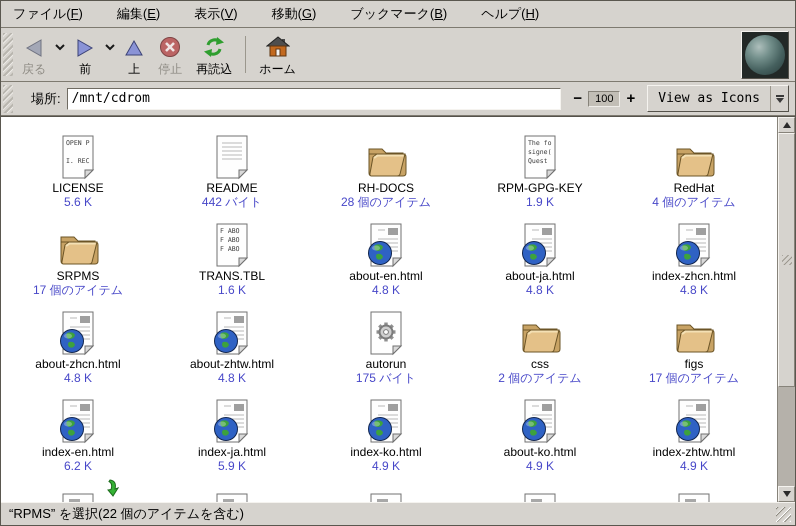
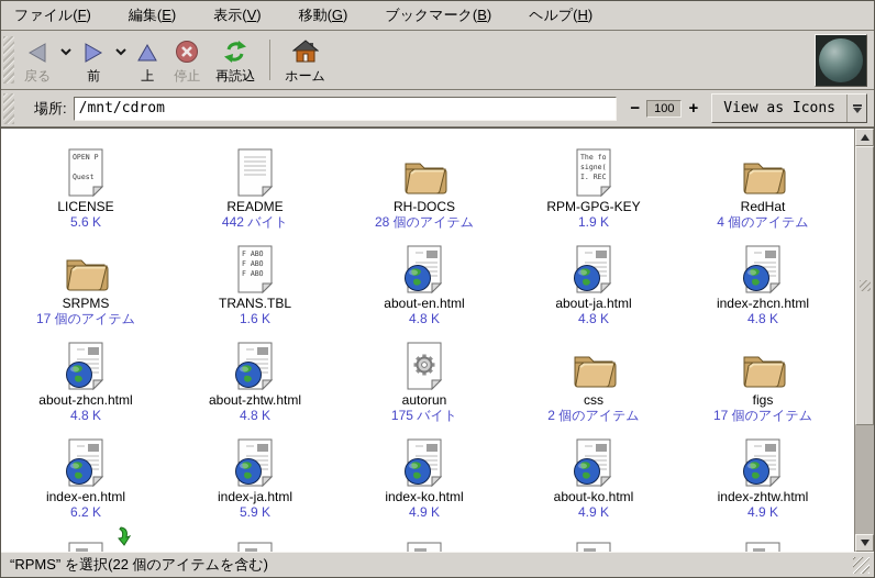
  ファイル(F)
  編集(E)
  表示(V)
  移動(G)
  ブックマーク(B)
  ヘルプ(H)
  戻る
  前
  上
  停止
  再読込
  ホーム
  場所:
  /mnt/cdrom
  −
  100
  +
  View as Icons
  OPEN P
- I. REC
+ Quest
  LICENSE
  5.6 K
  README
  442 バイト
  RH-DOCS
  28 個のアイテム
  The fo
  signe(
- Quest
+ I. REC
  RPM-GPG-KEY
  1.9 K
  RedHat
  4 個のアイテム
  SRPMS
  17 個のアイテム
  F ABO
  F ABO
  F ABO
  TRANS.TBL
  1.6 K
  about-en.html
  4.8 K
  about-ja.html
  4.8 K
  index-zhcn.html
  4.8 K
  about-zhcn.html
  4.8 K
  about-zhtw.html
  4.8 K
  autorun
  175 バイト
  css
  2 個のアイテム
  figs
  17 個のアイテム
  index-en.html
  6.2 K
  index-ja.html
  5.9 K
  index-ko.html
  4.9 K
  about-ko.html
  4.9 K
  index-zhtw.html
  4.9 K
  “RPMS” を選択(22 個のアイテムを含む)
